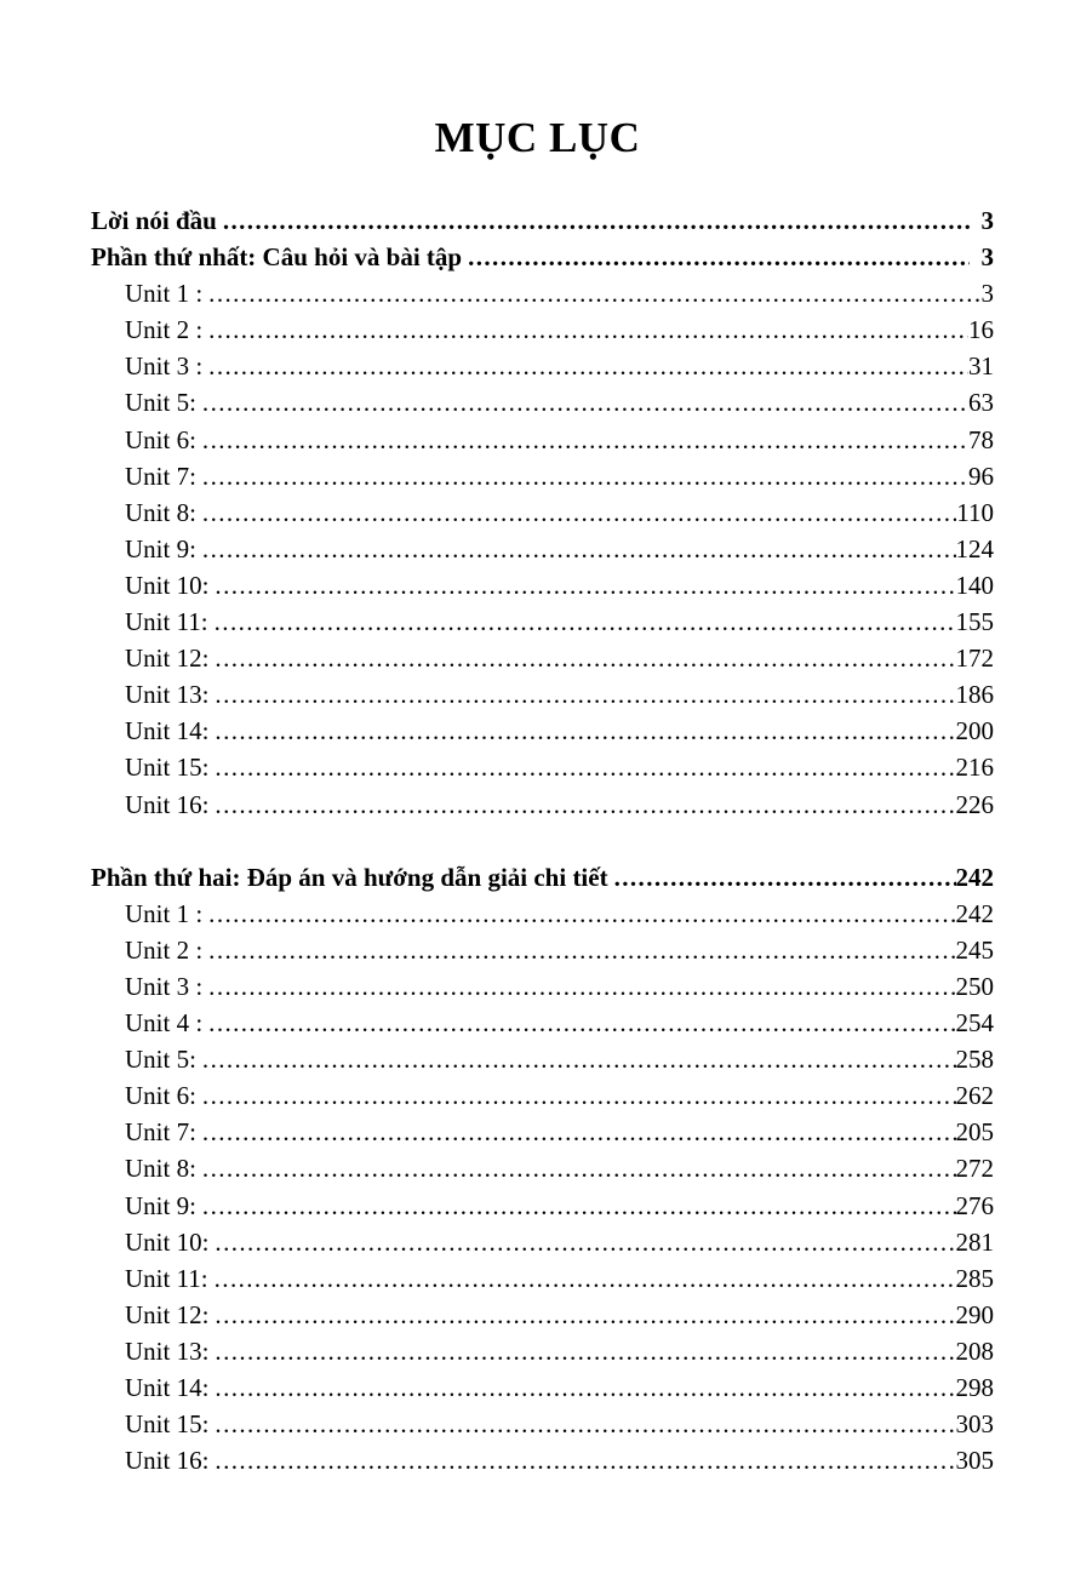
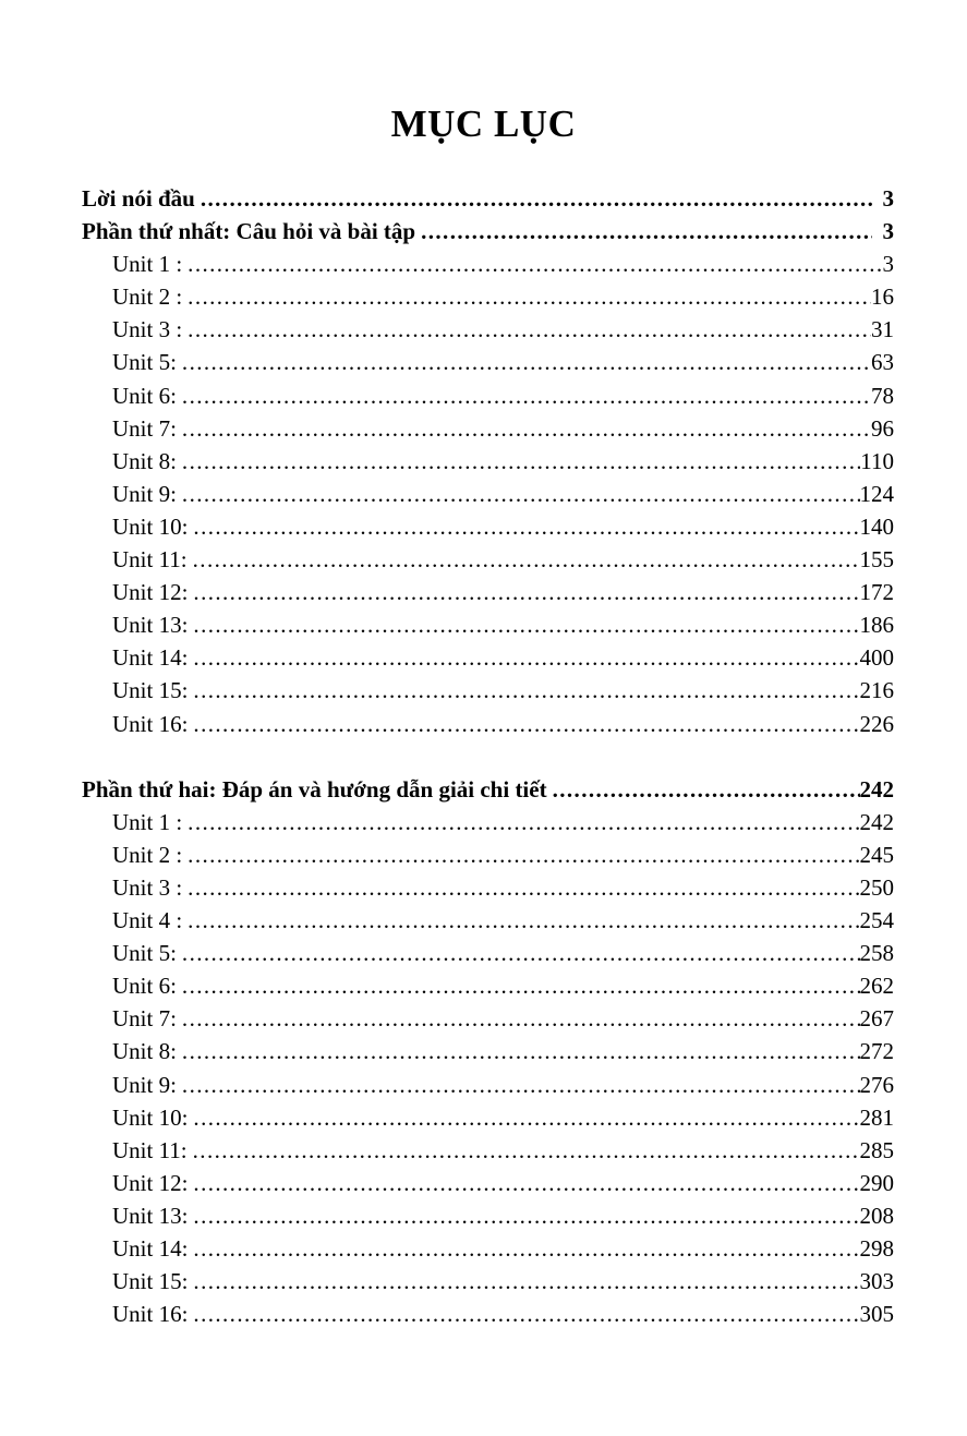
  MỤC LỤC
  Lời nói đầu
  3
  Phần thứ nhất: Câu hỏi và bài tập
  3
  Unit 1 :
  3
  Unit 2 :
  16
  Unit 3 :
  31
  Unit 5:
  63
  Unit 6:
  78
  Unit 7:
  96
  Unit 8:
  110
  Unit 9:
  124
  Unit 10:
  140
  Unit 11:
  155
  Unit 12:
  172
  Unit 13:
  186
  Unit 14:
- 200
+ 400
  Unit 15:
  216
  Unit 16:
  226
  Phần thứ hai: Đáp án và hướng dẫn giải chi tiết
  242
  Unit 1 :
  242
  Unit 2 :
  245
  Unit 3 :
  250
  Unit 4 :
  254
  Unit 5:
  258
  Unit 6:
  262
  Unit 7:
- 205
+ 267
  Unit 8:
  272
  Unit 9:
  276
  Unit 10:
  281
  Unit 11:
  285
  Unit 12:
  290
  Unit 13:
  208
  Unit 14:
  298
  Unit 15:
  303
  Unit 16:
  305
